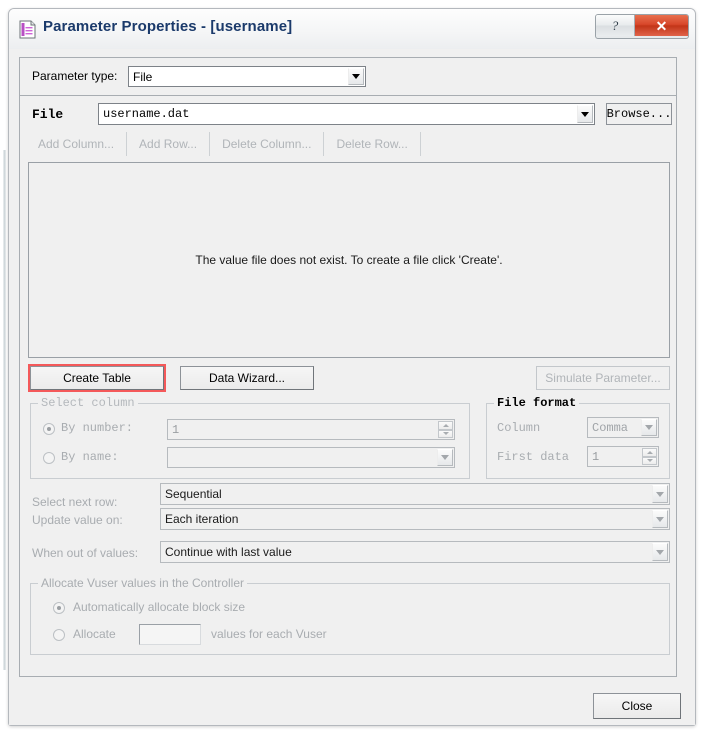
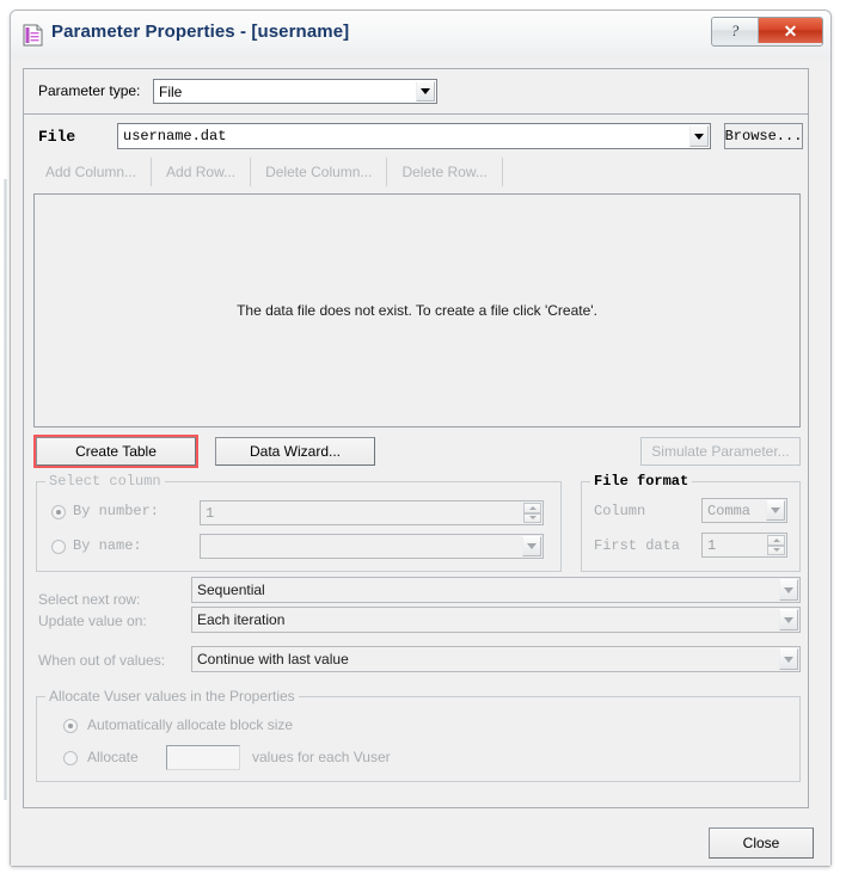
  Parameter Properties - [username]
  ?
  ✕
  Parameter type:
  File
  File
  username.dat
  Browse...
  Add Column...
  Add Row...
  Delete Column...
  Delete Row...
- The value file does not exist. To create a file click 'Create'.
+ The data file does not exist. To create a file click 'Create'.
  Create Table
  Data Wizard...
  Simulate Parameter...
  Select column
  By number:
  1
  By name:
  File format
  Column
  Comma
  First data
  1
  Select next row:
  Sequential
  Update value on:
  Each iteration
  When out of values:
  Continue with last value
- Allocate Vuser values in the Controller
+ Allocate Vuser values in the Properties
  Automatically allocate block size
  Allocate
  values for each Vuser
  Close
